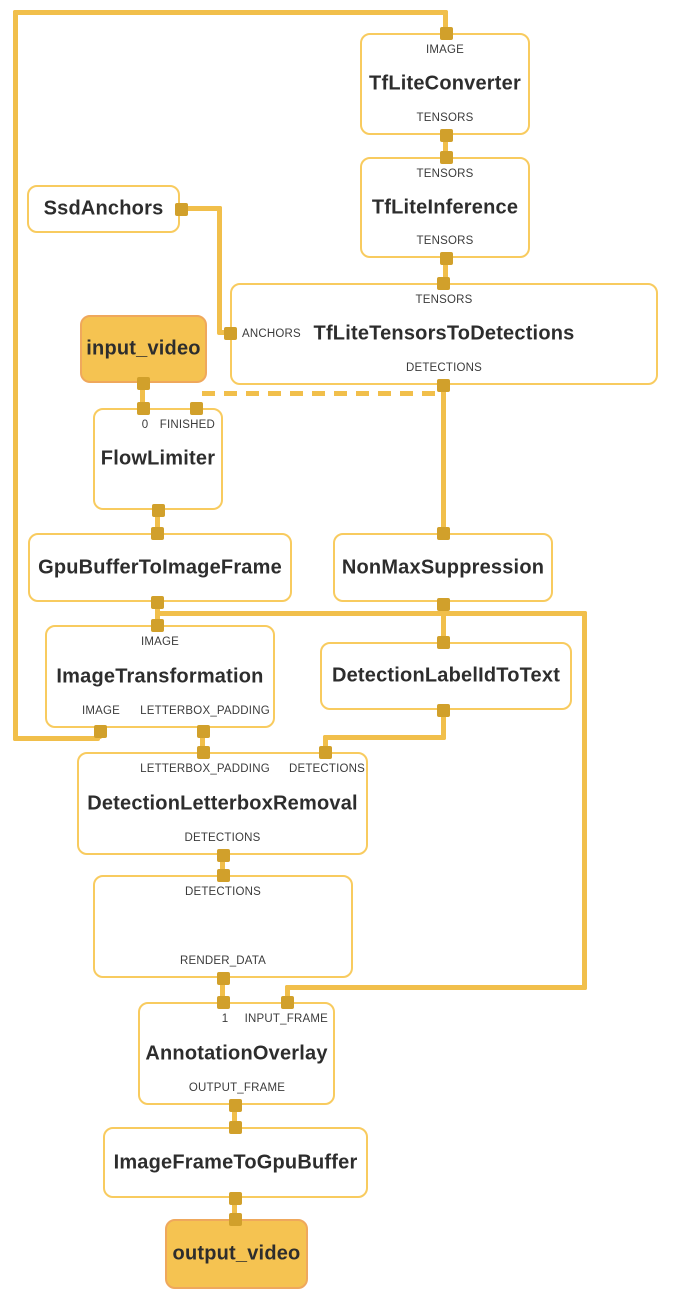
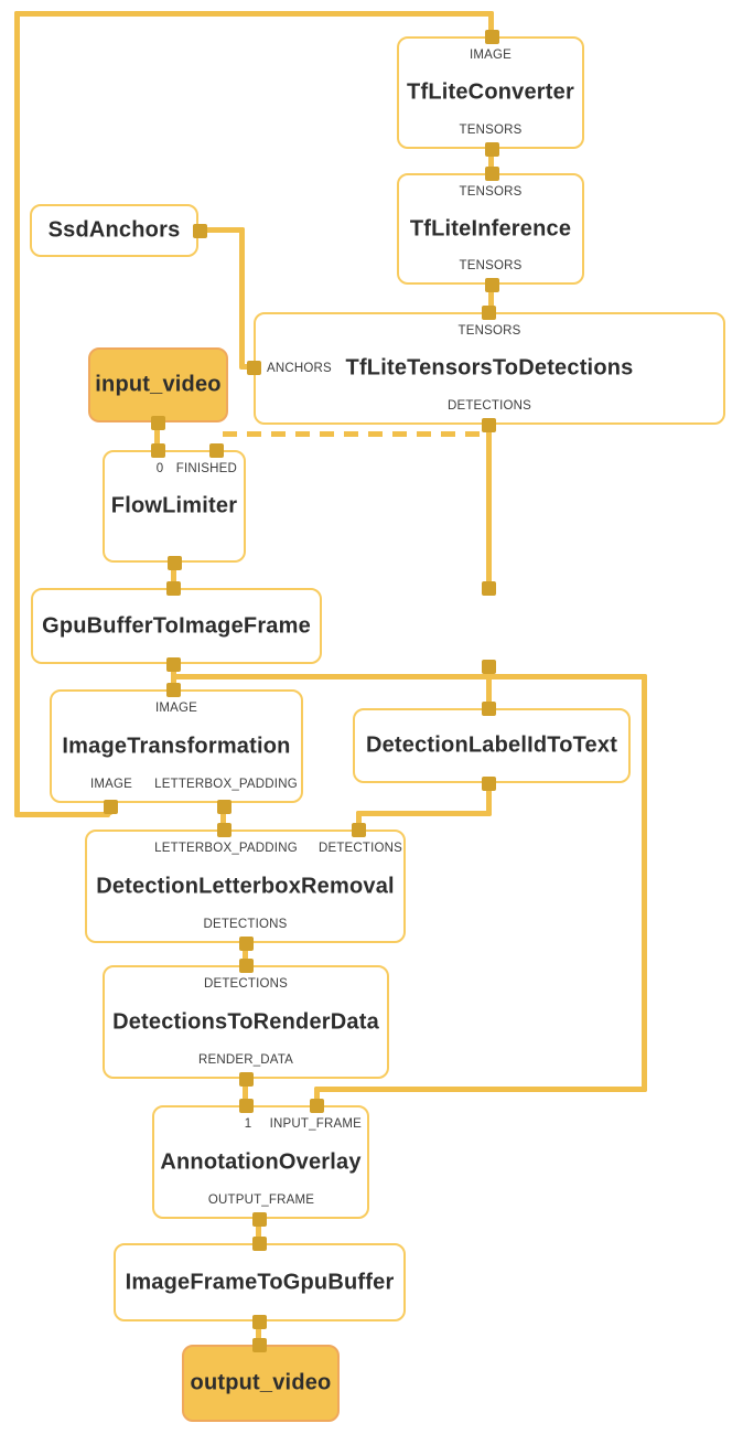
  IMAGE
  TfLiteConverter
  TENSORS
  TENSORS
  TfLiteInference
  TENSORS
  TENSORS
  ANCHORS
  TfLiteTensorsToDetections
  DETECTIONS
  SsdAnchors
  input_video
  0
  FINISHED
  FlowLimiter
  GpuBufferToImageFrame
- NonMaxSuppression
  IMAGE
  ImageTransformation
  IMAGE
  LETTERBOX_PADDING
  DetectionLabelIdToText
  LETTERBOX_PADDING
  DETECTIONS
  DetectionLetterboxRemoval
  DETECTIONS
  DETECTIONS
+ DetectionsToRenderData
  RENDER_DATA
  1
  INPUT_FRAME
  AnnotationOverlay
  OUTPUT_FRAME
  ImageFrameToGpuBuffer
  output_video
